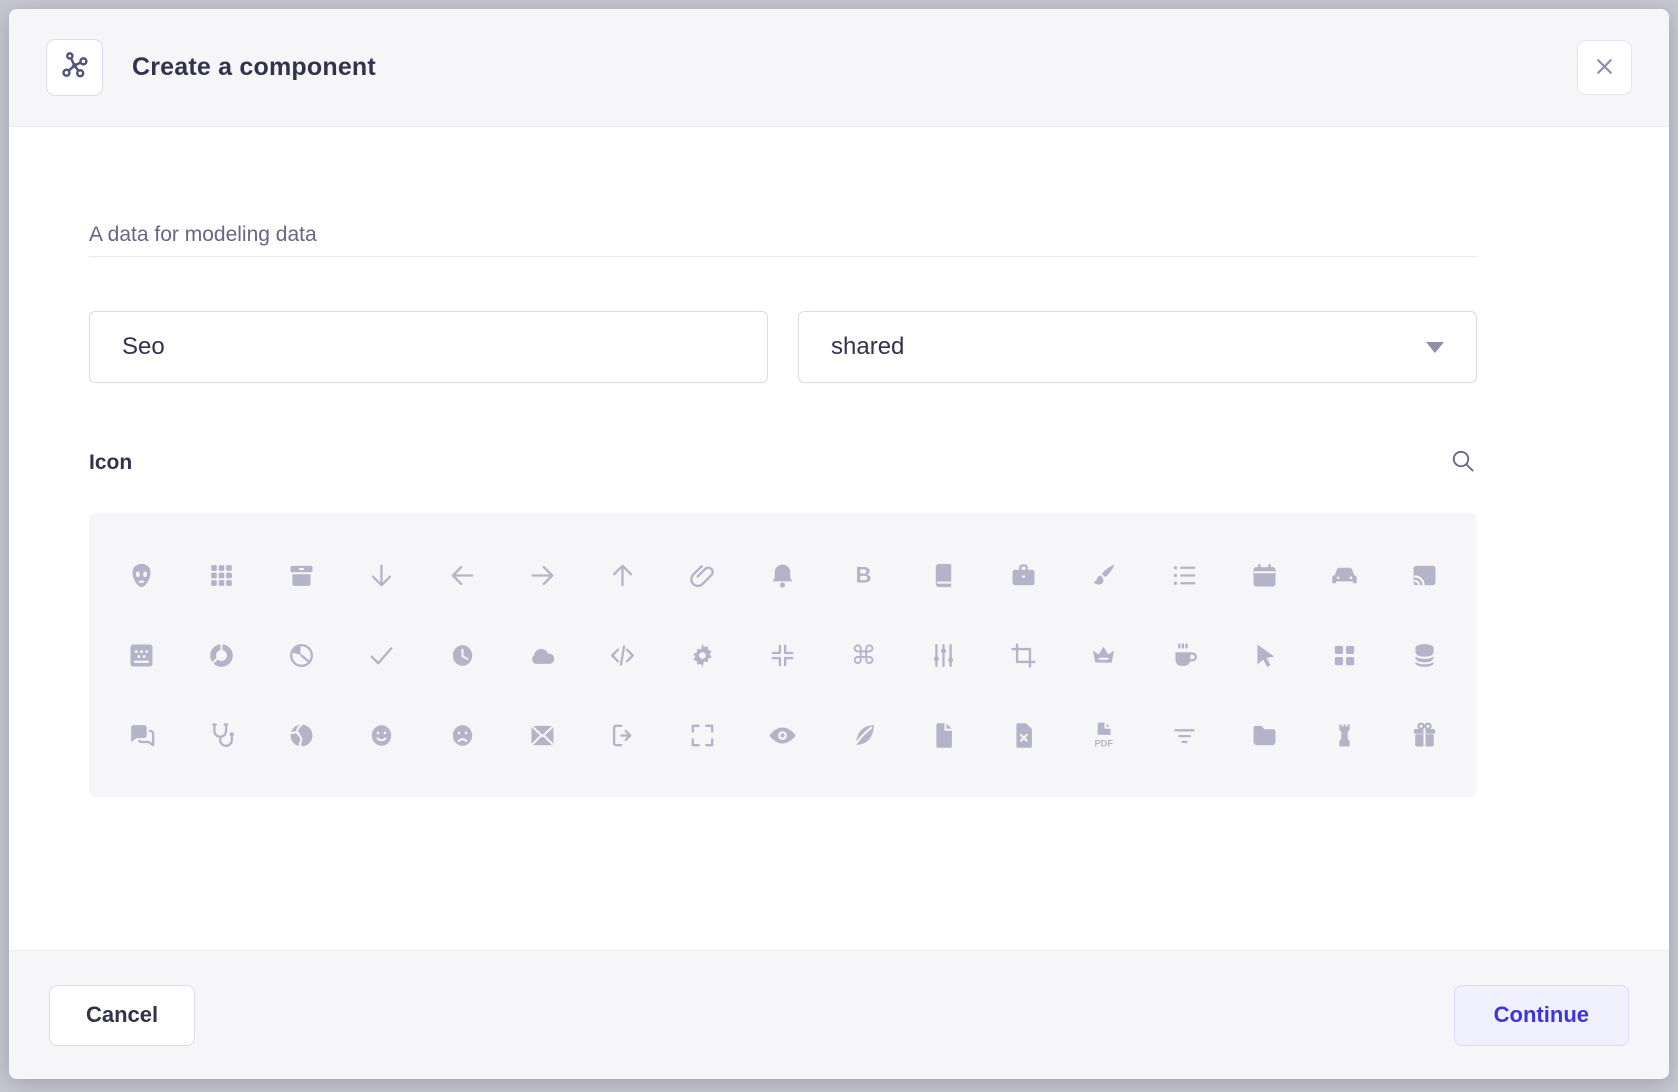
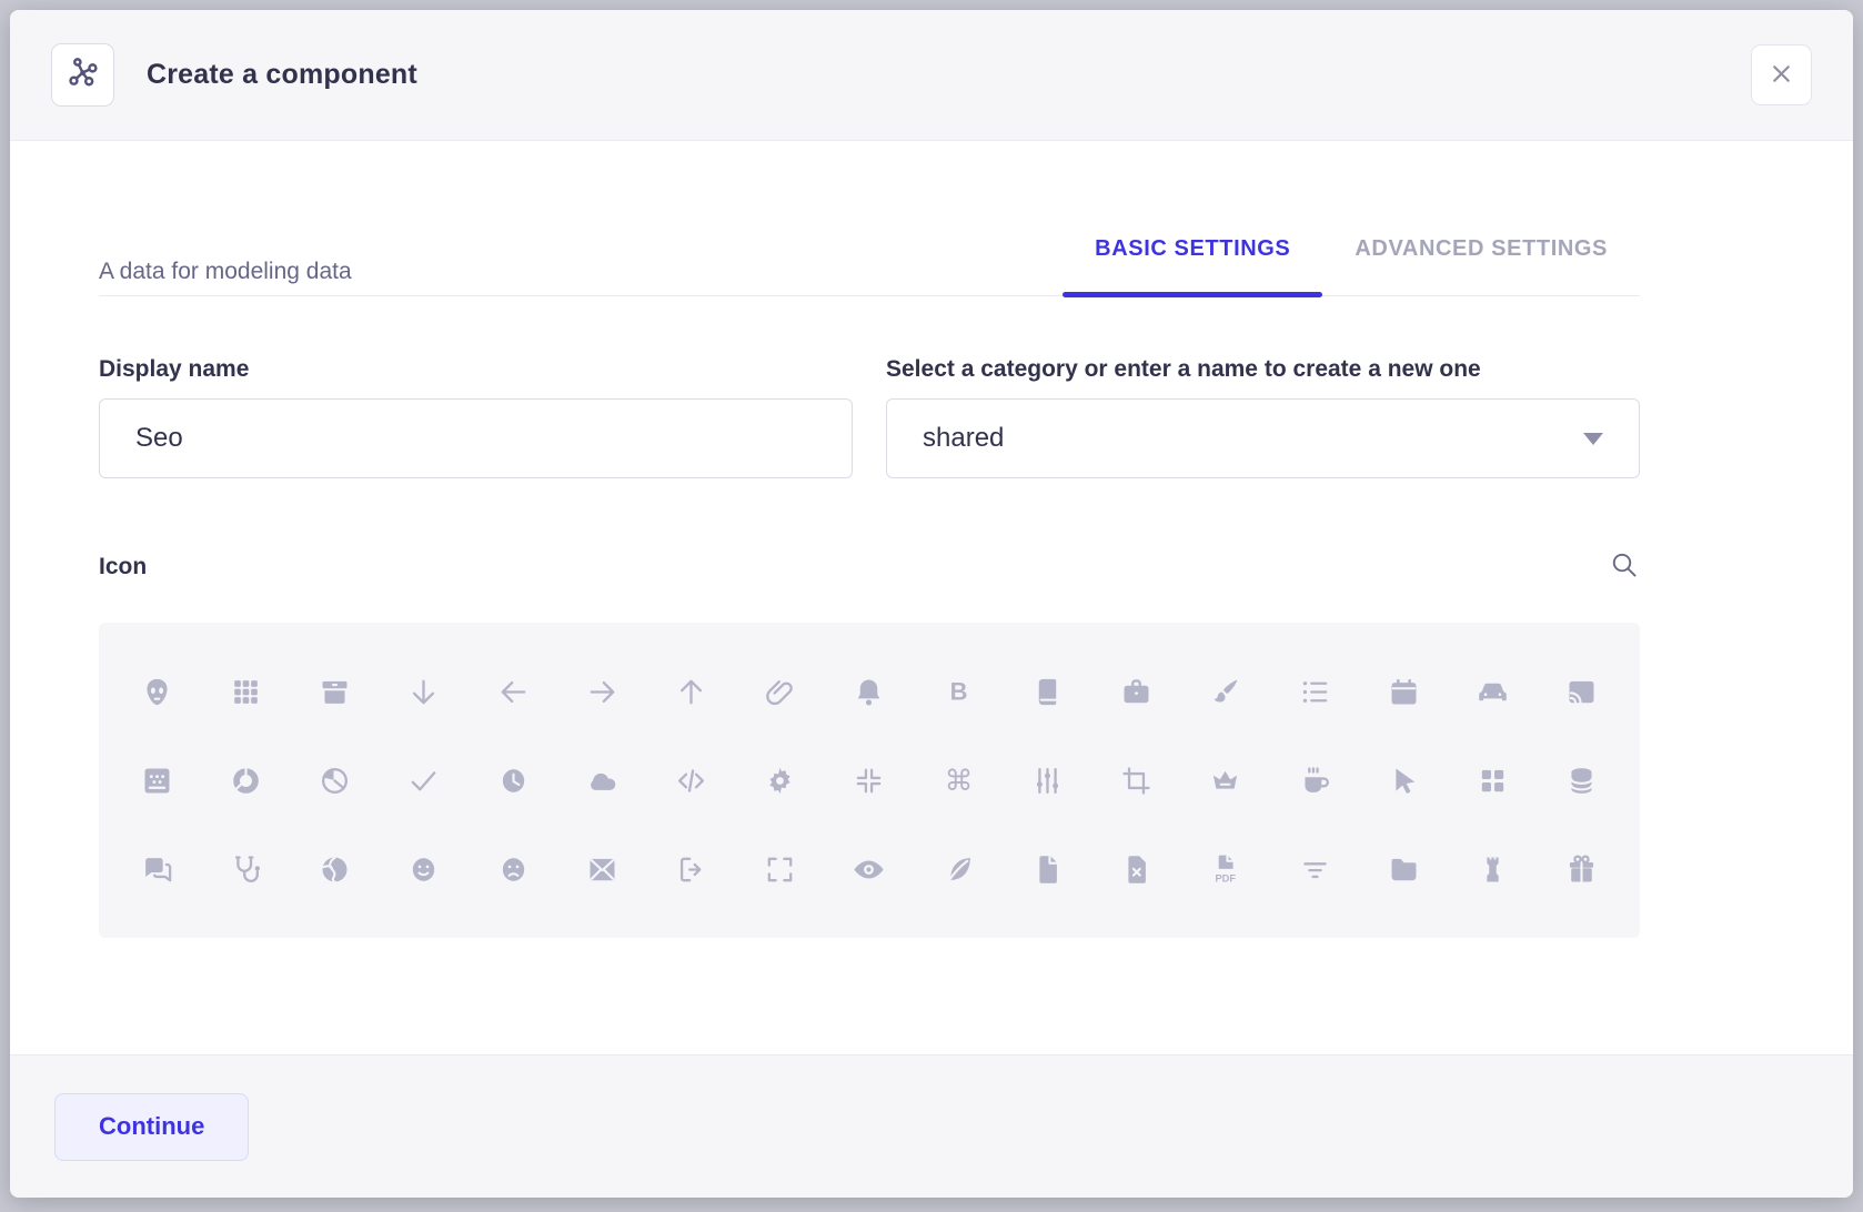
  Create a component
  A data for modeling data
+ BASIC SETTINGS
+ ADVANCED SETTINGS
+ Display name
  Seo
+ Select a category or enter a name to create a new one
  shared
  Icon
  B
  ⌘
  PDF
- Cancel
  Continue
